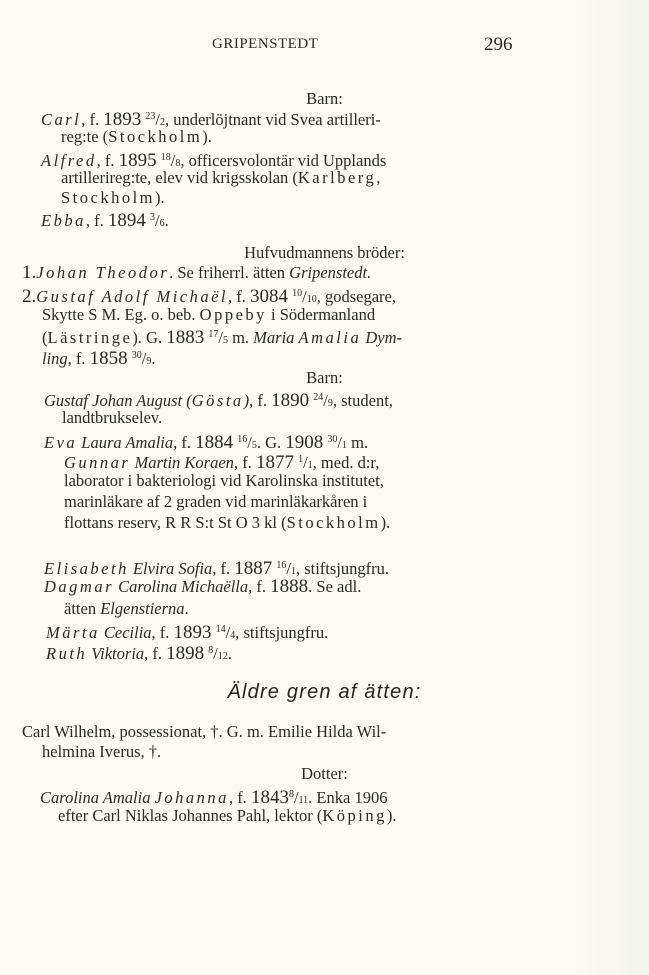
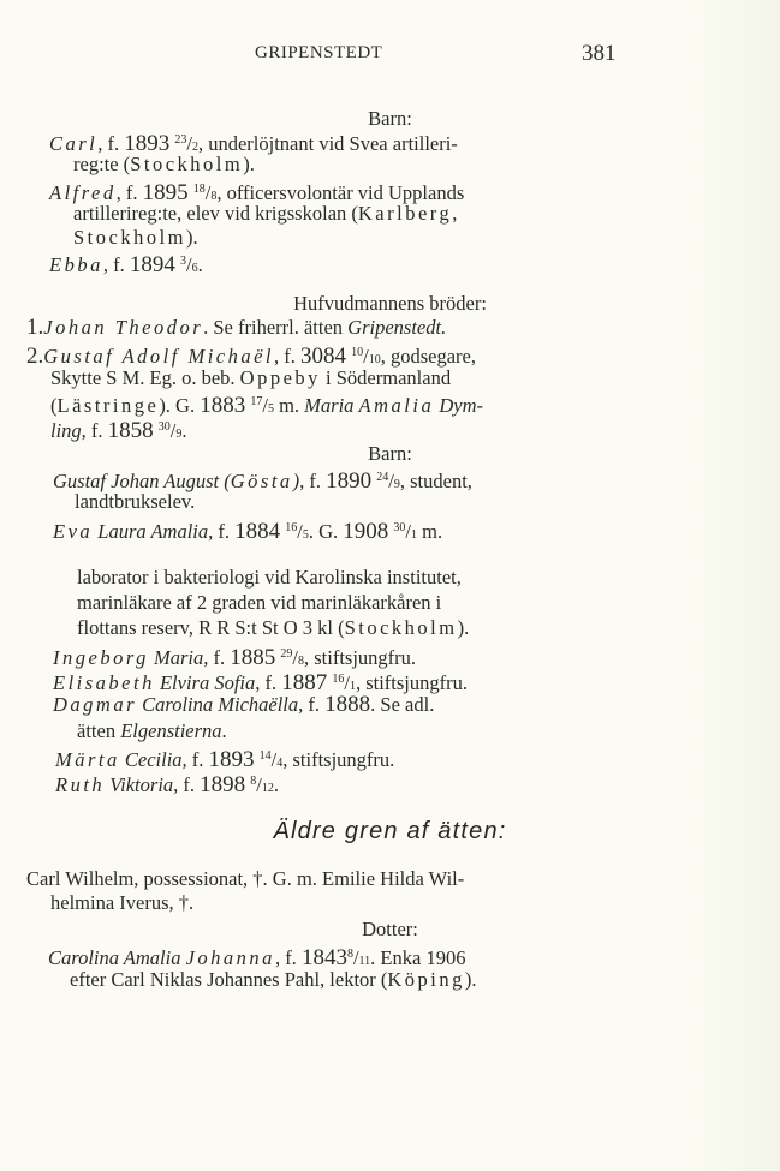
  GRIPENSTEDT
- 296
+ 381
  Barn:
  Carl, f. 1893 23/2, underlöjtnant vid Svea artilleri-
  reg:te (Stockholm).
  Alfred, f. 1895 18/8, officersvolontär vid Upplands
  artillerireg:te, elev vid krigsskolan (Karlberg,
  Stockholm).
  Ebba, f. 1894 3/6.
  Hufvudmannens bröder:
  1.Johan Theodor. Se friherrl. ätten Gripenstedt.
  2.Gustaf Adolf Michaël, f. 3084 10/10, godsegare,
  Skytte S M. Eg. o. beb. Oppeby i Södermanland
  (Lästringe). G. 1883 17/5 m. Maria Amalia Dym-
  ling, f. 1858 30/9.
  Barn:
  Gustaf Johan August (Gösta), f. 1890 24/9, student,
  landtbrukselev.
  Eva Laura Amalia, f. 1884 16/5. G. 1908 30/1 m.
- Gunnar Martin Koraen, f. 1877 1/1, med. d:r,
  laborator i bakteriologi vid Karolinska institutet,
  marinläkare af 2 graden vid marinläkarkåren i
  flottans reserv, R R S:t St O 3 kl (Stockholm).
+ Ingeborg Maria, f. 1885 29/8, stiftsjungfru.
  Elisabeth Elvira Sofia, f. 1887 16/1, stiftsjungfru.
  Dagmar Carolina Michaëlla, f. 1888. Se adl.
  ätten Elgenstierna.
  Märta Cecilia, f. 1893 14/4, stiftsjungfru.
  Ruth Viktoria, f. 1898 8/12.
  Äldre gren af ätten:
  Carl Wilhelm, possessionat, †. G. m. Emilie Hilda Wil-
  helmina Iverus, †.
  Dotter:
  Carolina Amalia Johanna, f. 18438/11. Enka 1906
  efter Carl Niklas Johannes Pahl, lektor (Köping).
